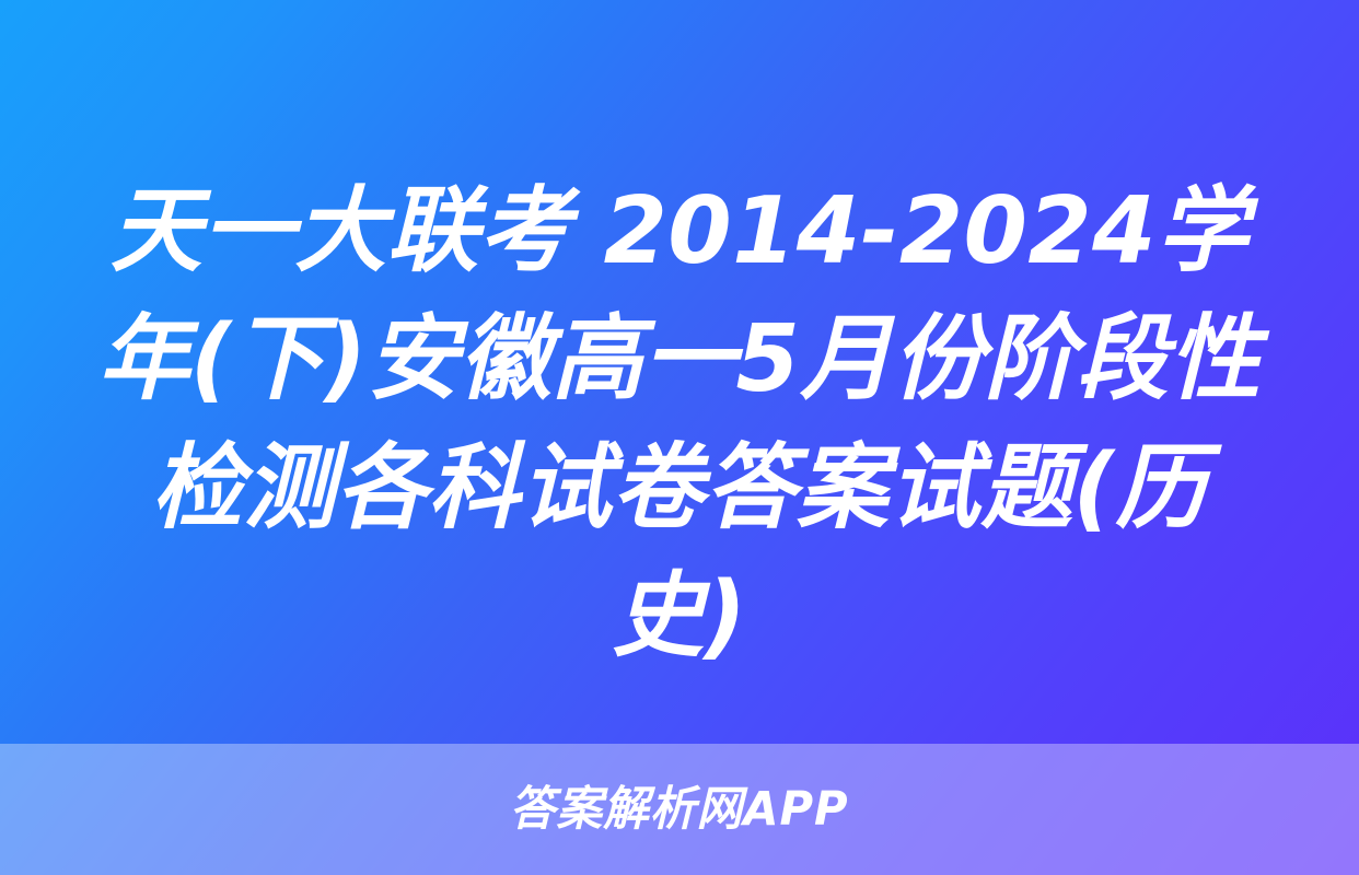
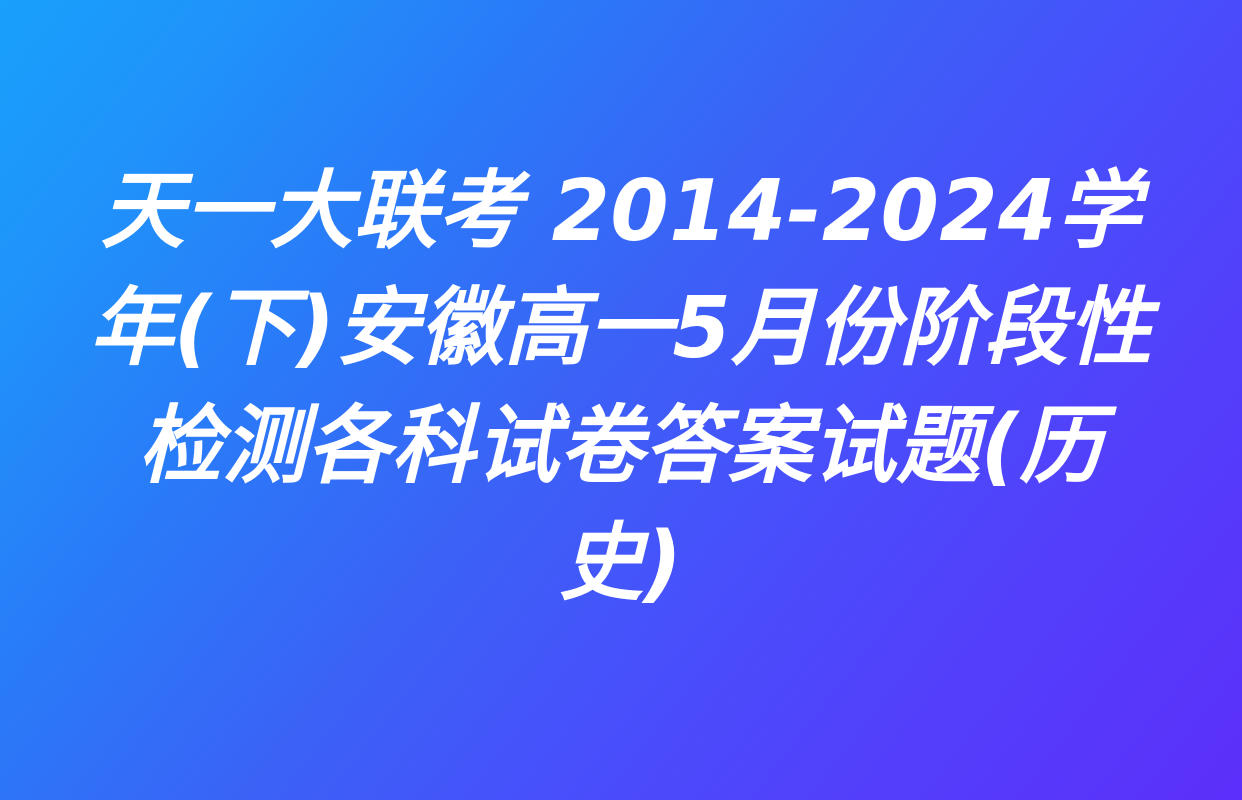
  天一大联考 2014-2024学年(下)安徽高一5月份阶段性检测各科试卷答案试题(历史)
- 答案解析网APP
